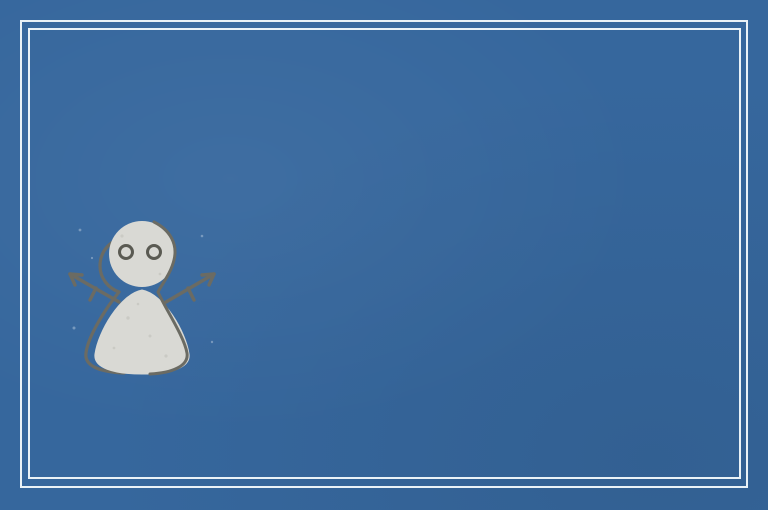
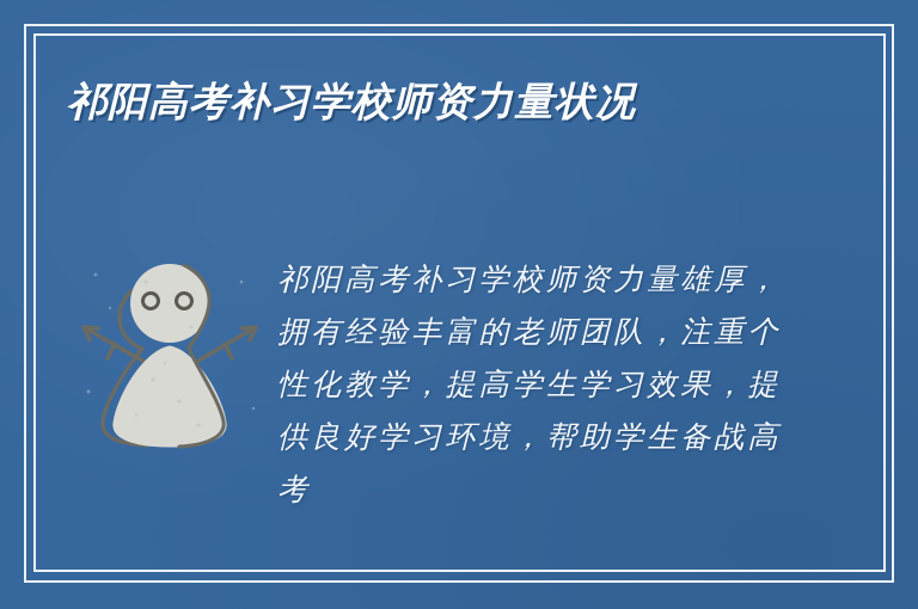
+ 祁阳高考补习学校师资力量状况
+ 祁阳高考补习学校师资力量雄厚，拥有经验丰富的老师团队，注重个性化教学，提高学生学习效果，提供良好学习环境，帮助学生备战高考
